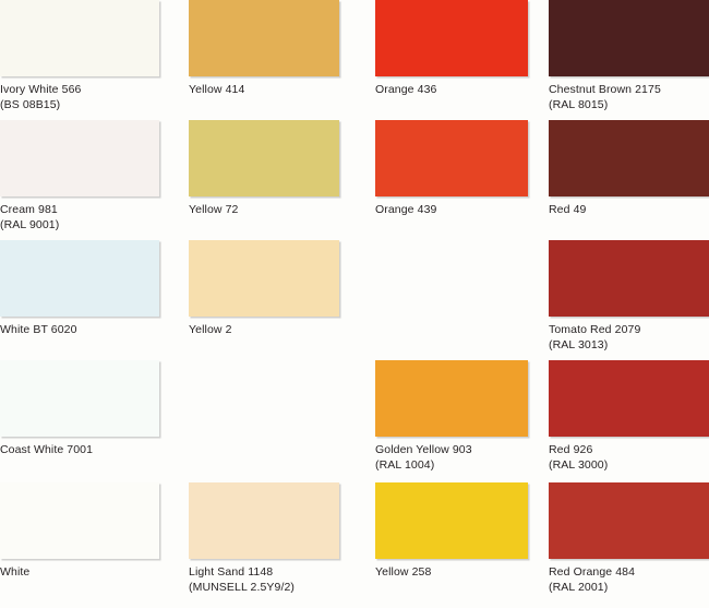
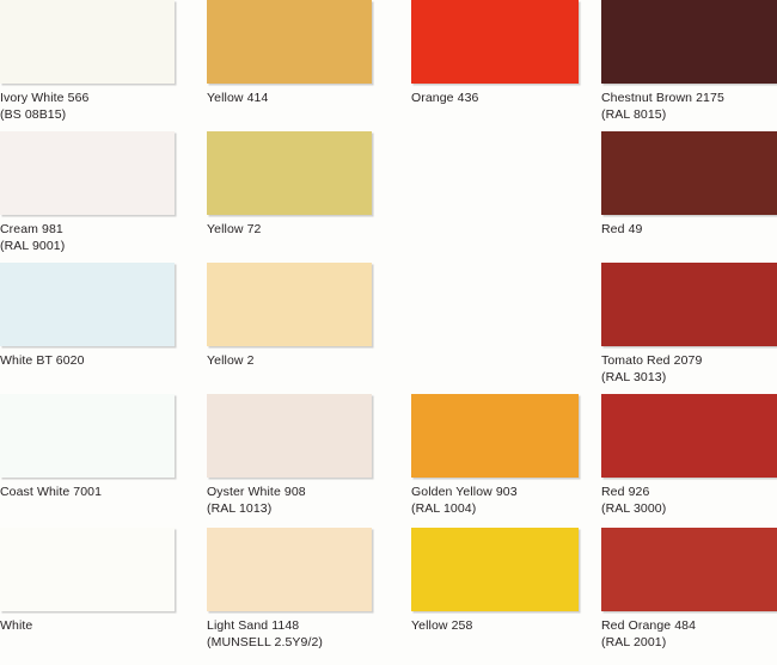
  Ivory White 566
  (BS 08B15)
  Yellow 414
  Orange 436
  Chestnut Brown 2175
  (RAL 8015)
  Cream 981
  (RAL 9001)
  Yellow 72
- Orange 439
  Red 49
  White BT 6020
  Yellow 2
  Tomato Red 2079
  (RAL 3013)
  Coast White 7001
+ Oyster White 908
+ (RAL 1013)
  Golden Yellow 903
  (RAL 1004)
  Red 926
  (RAL 3000)
  White
  Light Sand 1148
  (MUNSELL 2.5Y9/2)
  Yellow 258
  Red Orange 484
  (RAL 2001)
